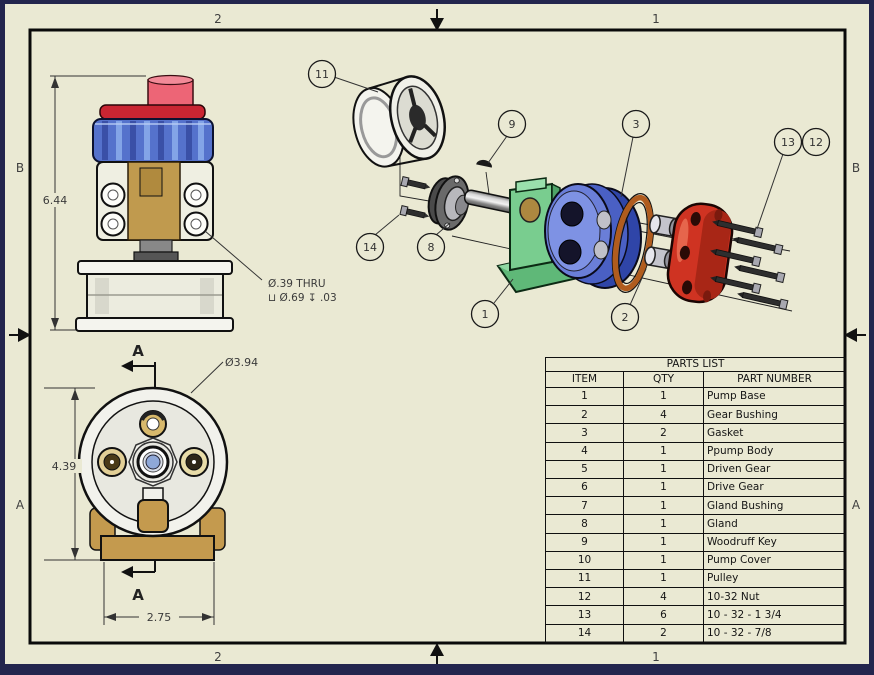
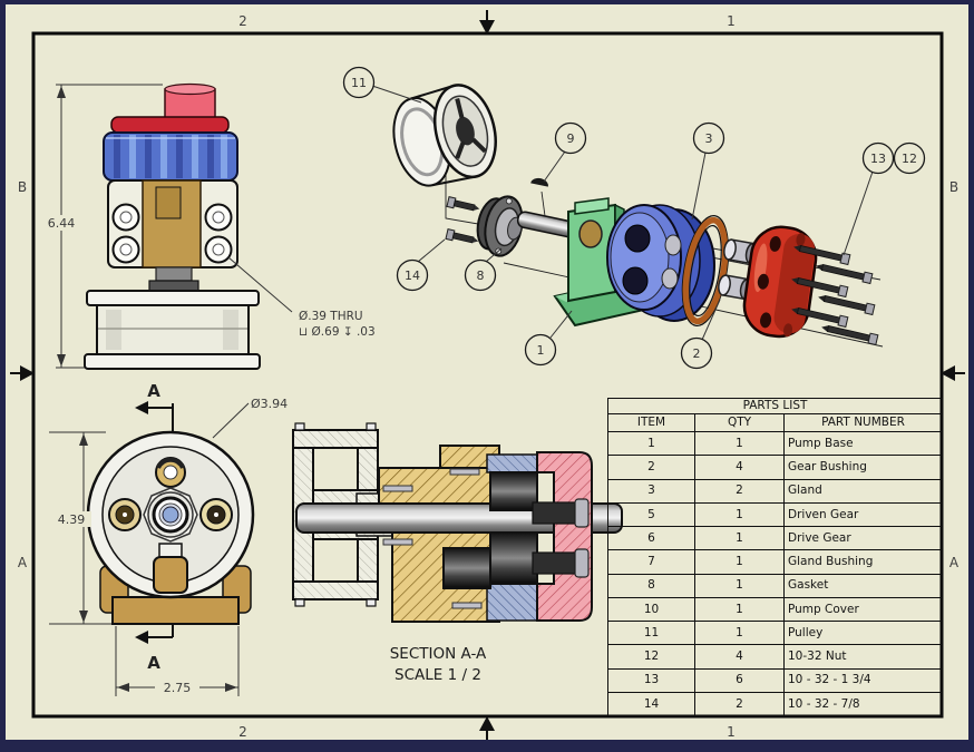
  2
  1
  2
  1
  B
  A
  B
  A
  6.44
  Ø.39 THRU
  ⊔ Ø.69 ↧ .03
  A
  A
  Ø3.94
  4.39
  2.75
+ SECTION A-A
+ SCALE 1 / 2
  11
  9
  3
  13
  12
  14
  8
  1
  2
  PARTS LIST
  ITEM	QTY	PART NUMBER
  1	1	Pump Base
  2	4	Gear Bushing
- 3	2	Gasket
+ 3	2	Gland
- 4	1	Ppump Body
  5	1	Driven Gear
  6	1	Drive Gear
  7	1	Gland Bushing
- 8	1	Gland
+ 8	1	Gasket
- 9	1	Woodruff Key
  10	1	Pump Cover
  11	1	Pulley
  12	4	10-32 Nut
  13	6	10 - 32 - 1 3/4
  14	2	10 - 32 - 7/8
